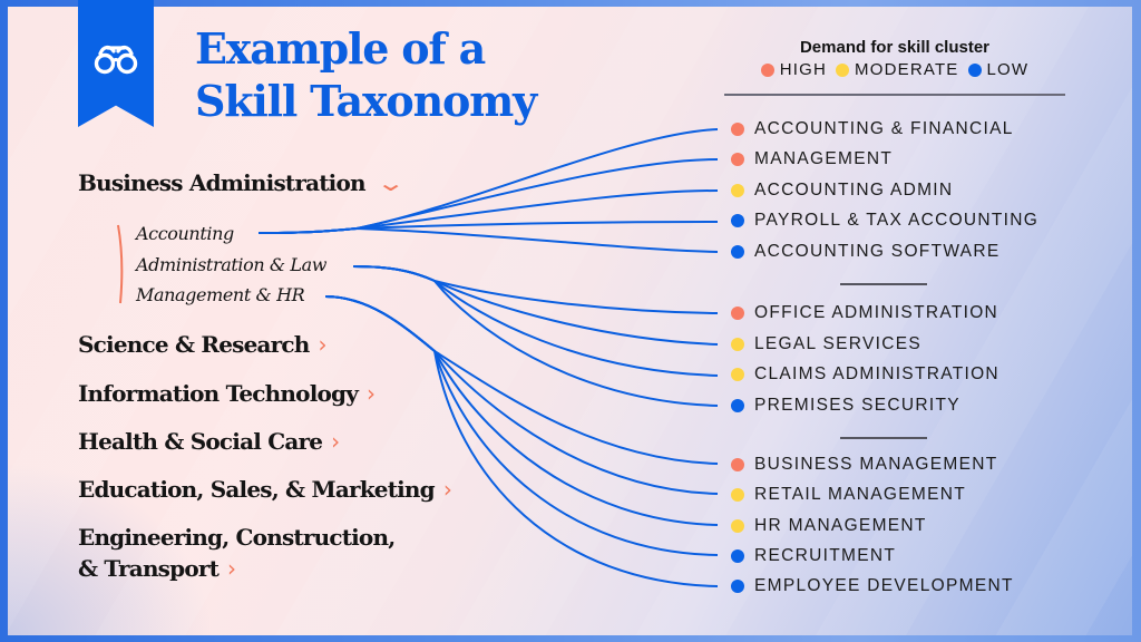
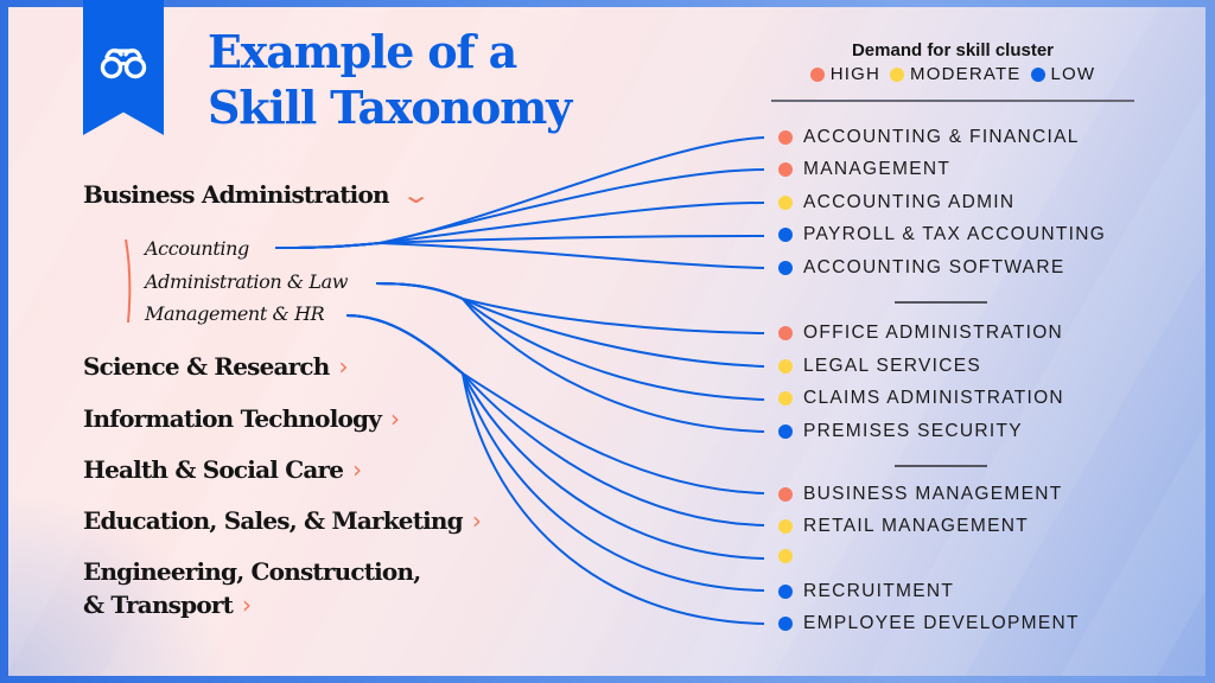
  Example of a
  Skill Taxonomy
  Business Administration ⌄
  Accounting
  Administration & Law
  Management & HR
  Science & Research ›
  Information Technology ›
  Health & Social Care ›
  Education, Sales, & Marketing ›
  Engineering, Construction,
  & Transport ›
  Demand for skill cluster
  HIGH
  MODERATE
  LOW
  ACCOUNTING & FINANCIAL
  MANAGEMENT
  ACCOUNTING ADMIN
  PAYROLL & TAX ACCOUNTING
  ACCOUNTING SOFTWARE
  OFFICE ADMINISTRATION
  LEGAL SERVICES
  CLAIMS ADMINISTRATION
  PREMISES SECURITY
  BUSINESS MANAGEMENT
  RETAIL MANAGEMENT
- HR MANAGEMENT
  RECRUITMENT
  EMPLOYEE DEVELOPMENT
